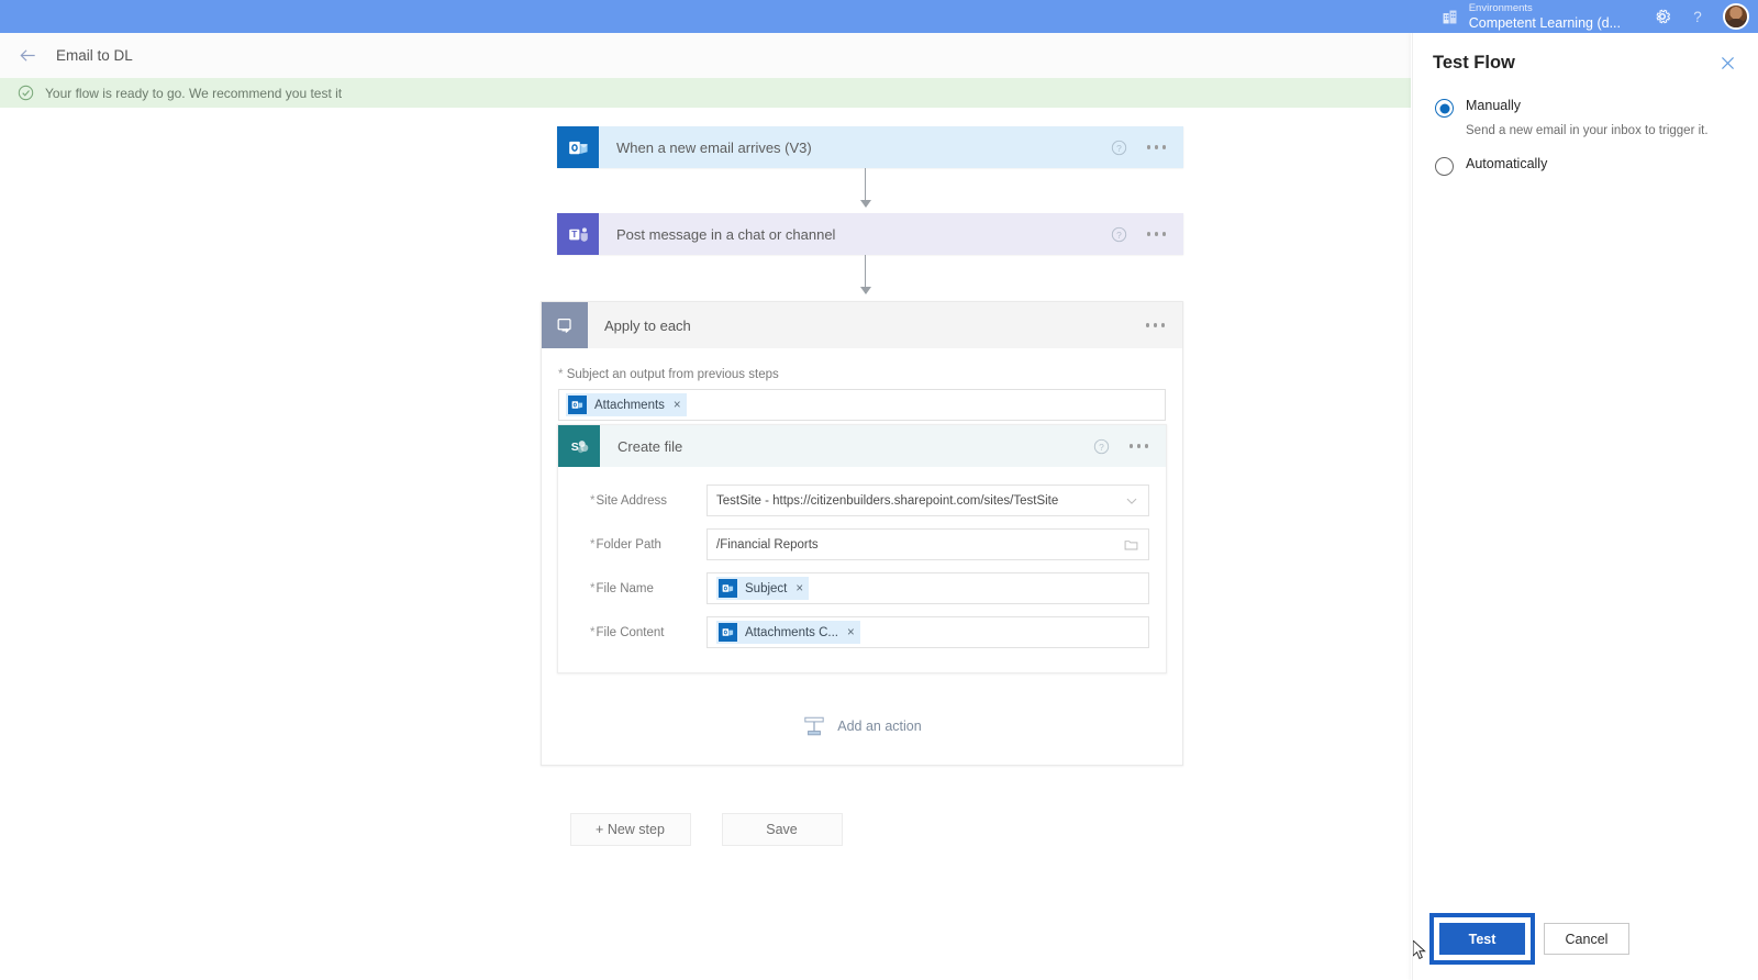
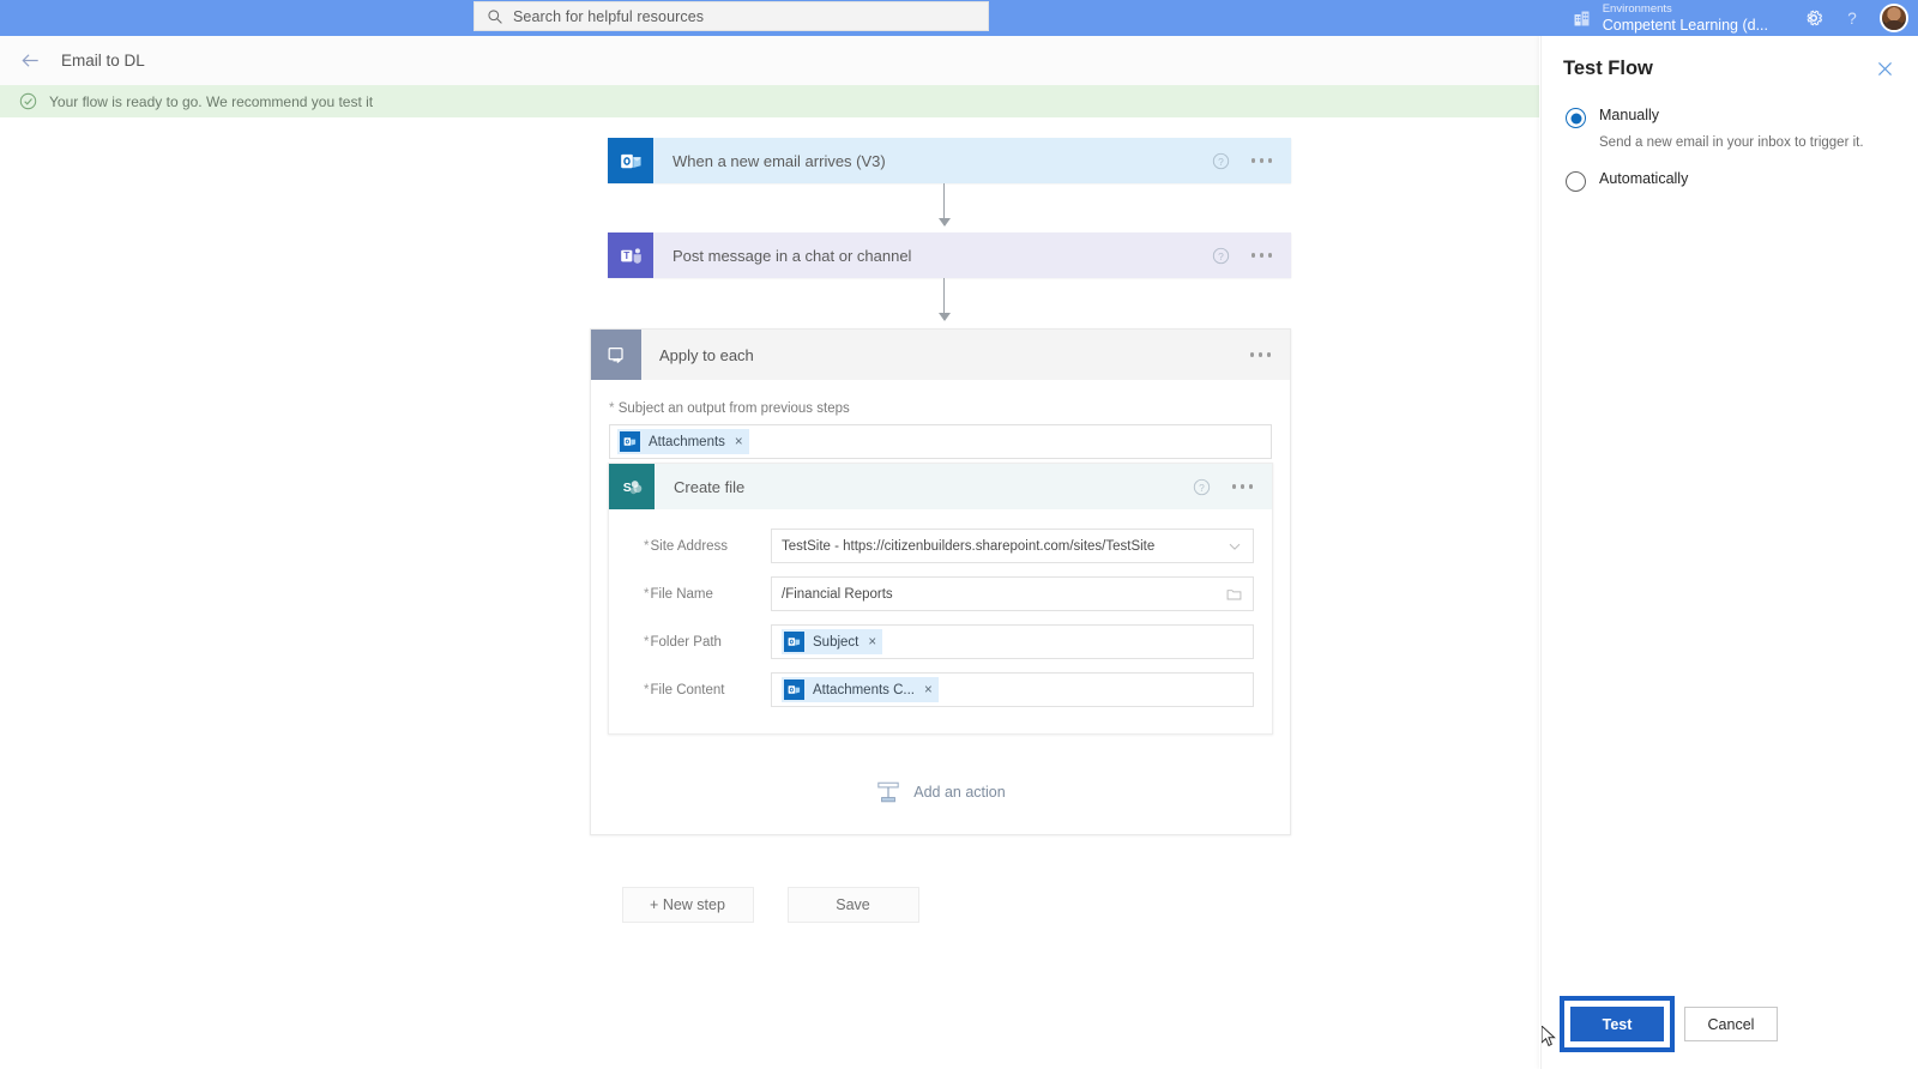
+ Search for helpful resources
  Environments
  Competent Learning (d...
  ?
  Email to DL
  Your flow is ready to go. We recommend you test it
  When a new email arrives (V3)
  ?
  T
  Post message in a chat or channel
  ?
  Apply to each
  * Subject an output from previous steps
  Attachments
  ×
  S
  Create file
  ?
  *Site Address
  TestSite - https://citizenbuilders.sharepoint.com/sites/TestSite
- *Folder Path
+ *File Name
  /Financial Reports
- *File Name
+ *Folder Path
  Subject
  ×
  *File Content
  Attachments C...
  ×
  Add an action
  + New step
  Save
  Test Flow
  Manually
  Send a new email in your inbox to trigger it.
  Automatically
  Test
  Cancel
